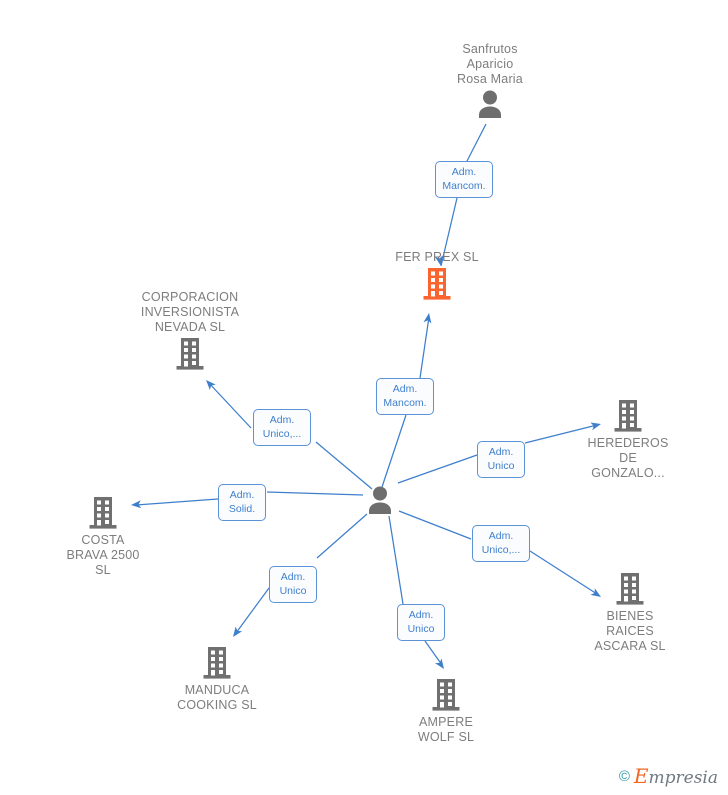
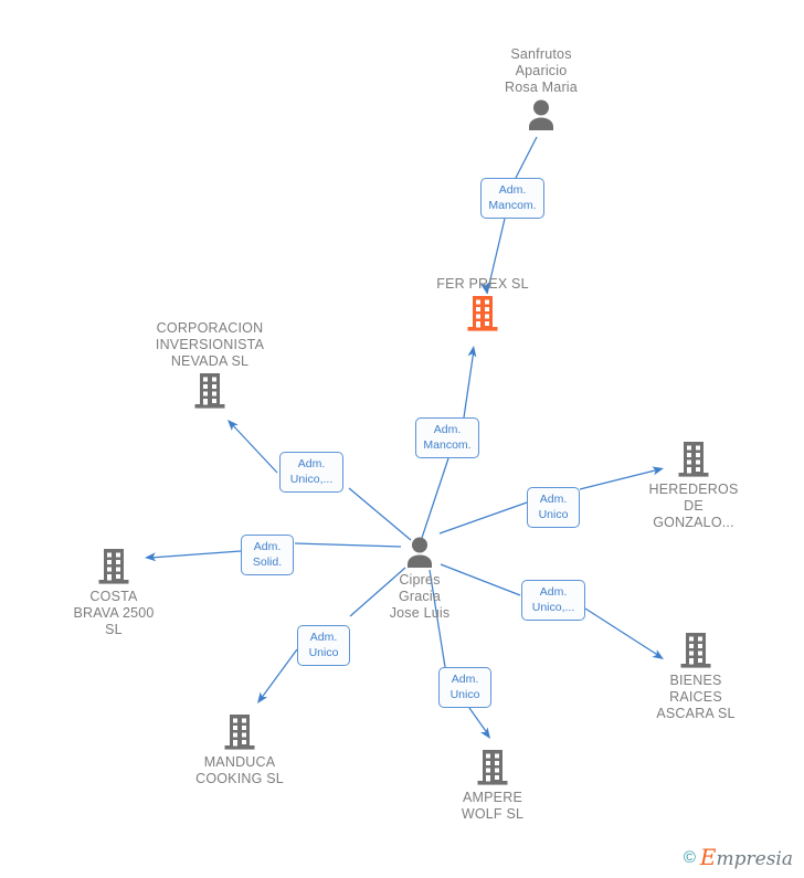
  Sanfrutos
  Aparicio
  Rosa Maria
  FER PREX SL
  CORPORACION
  INVERSIONISTA
  NEVADA SL
  COSTA
  BRAVA 2500
  SL
+ Cipres
+ Gracia
+ Jose Luis
  HEREDEROS
  DE
  GONZALO...
  BIENES
  RAICES
  ASCARA SL
  MANDUCA
  COOKING SL
  AMPERE
  WOLF SL
  Adm.
  Mancom.
  Adm.
  Mancom.
  Adm.
  Unico,...
  Adm.
  Solid.
  Adm.
  Unico
  Adm.
  Unico,...
  Adm.
  Unico
  Adm.
  Unico
  ©
  Empresia
